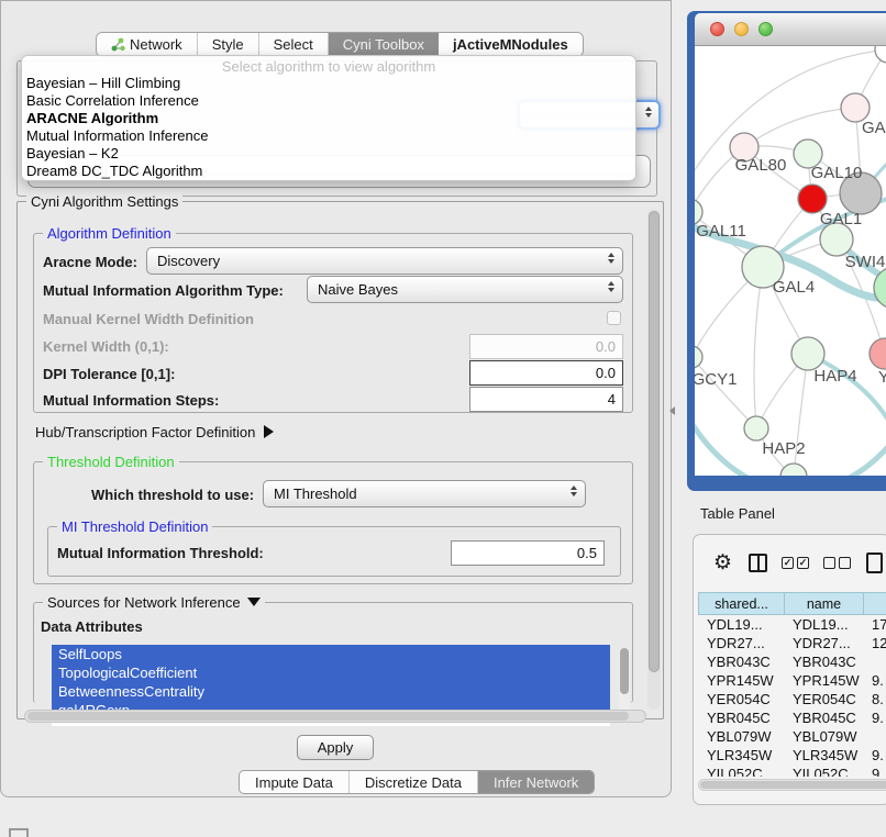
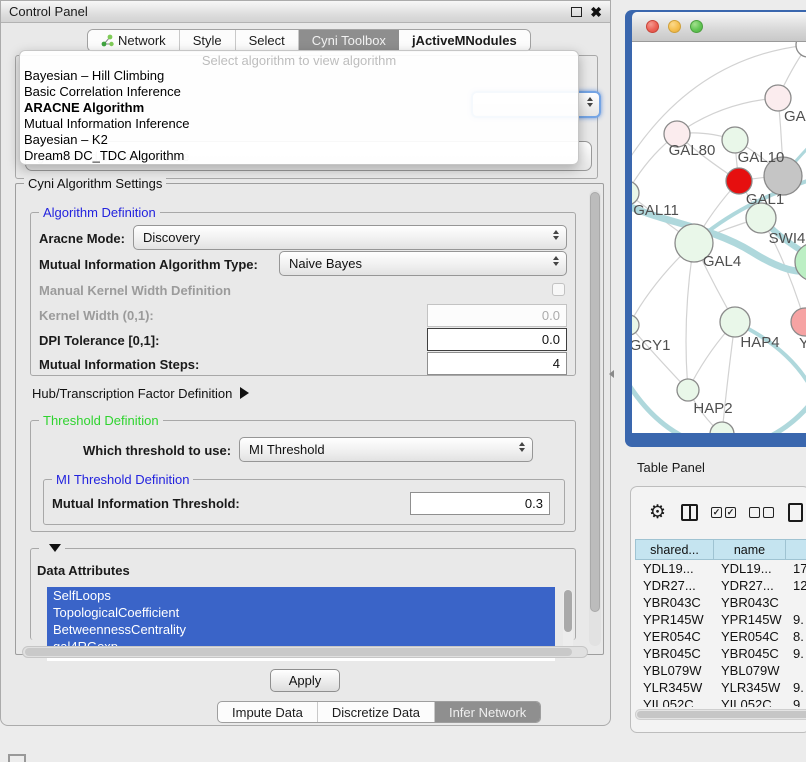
+ Control Panel
+ ✖
  Network
  Style
  Select
  Cyni Toolbox
  jActiveMNodules
  Select algorithm to view algorithm
  Bayesian – Hill Climbing
  Basic Correlation Inference
  ARACNE Algorithm
  Mutual Information Inference
  Bayesian – K2
  Dream8 DC_TDC Algorithm
  Cyni Algorithm Settings
  Algorithm Definition
  Aracne Mode:
  Discovery
  Mutual Information Algorithm Type:
  Naive Bayes
  Manual Kernel Width Definition
  Kernel Width (0,1):
  0.0
  DPI Tolerance [0,1]:
  0.0
  Mutual Information Steps:
  4
  Hub/Transcription Factor Definition
  Threshold Definition
  Which threshold to use:
  MI Threshold
  MI Threshold Definition
  Mutual Information Threshold:
- 0.5
+ 0.3
- Sources for Network Inference
  Data Attributes
  SelfLoops
  TopologicalCoefficient
  BetweennessCentrality
  Apply
  Impute Data
  Discretize Data
  Infer Network
  GAL80
  GAL10
  GAL1
  GAL11
  SWI4
  GAL4
  HAP4
  Y
  GCY1
  HAP2
  Table Panel
  ⚙
  ✓
  ✓
  shared...
  name
  YDL19...
  YDL19...
  17
  YDR27...
  YDR27...
  12
  YBR043C
  YBR043C
  YPR145W
  YPR145W
  9.
  YER054C
  YER054C
  8.
  YBR045C
  YBR045C
  9.
  YBL079W
  YBL079W
  YLR345W
  YLR345W
  9.
  YIL052C
  YIL052C
  9.
